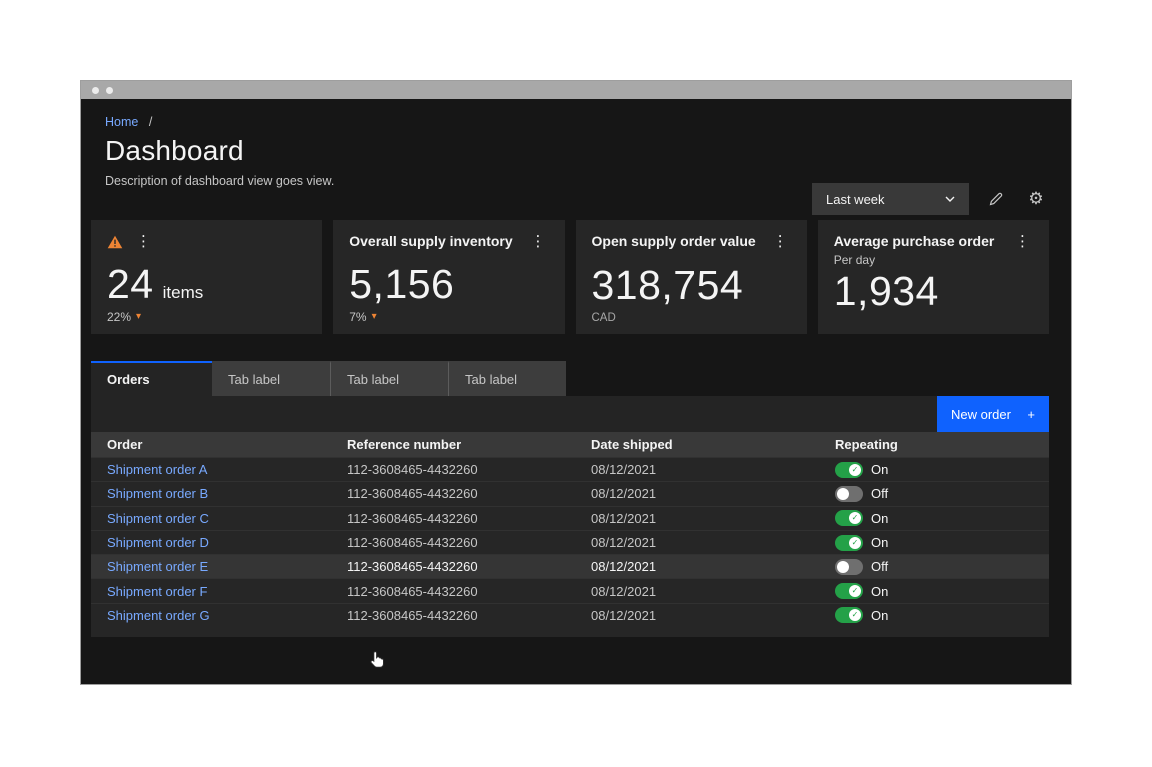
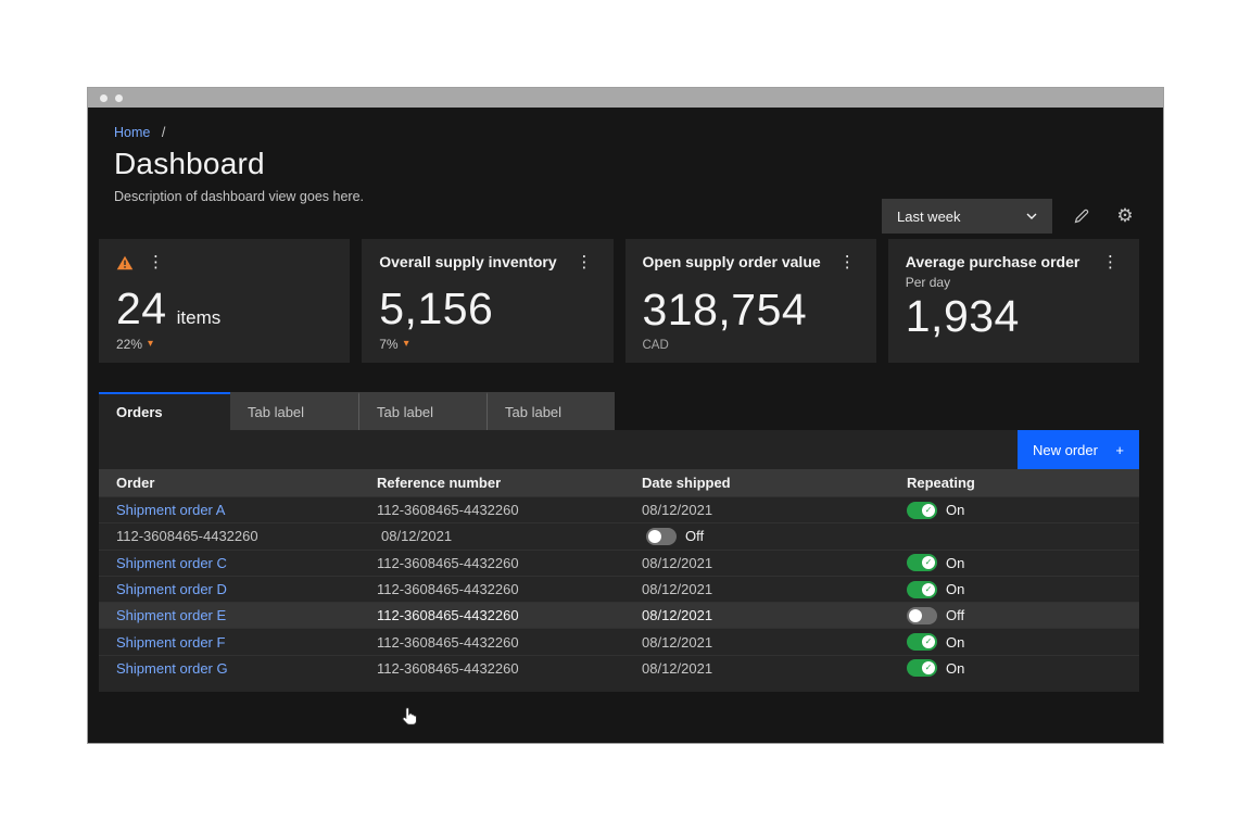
  Home /
  Dashboard
- Description of dashboard view goes view.
+ Description of dashboard view goes here.
  Last week
  ⚙
  ⋮
  24
  items
  22%
  ▾
  Overall supply inventory
  ⋮
  5,156
  7%
  ▾
  Open supply order value
  ⋮
  318,754
  CAD
  Average purchase order
  Per day
  ⋮
  1,934
  Orders
  Tab label
  Tab label
  Tab label
  New order
  +
  Order
  Reference number
  Date shipped
  Repeating
  Shipment order A
  112-3608465-4432260
  08/12/2021
  ✓
  On
- Shipment order B
  112-3608465-4432260
  08/12/2021
  Off
  Shipment order C
  112-3608465-4432260
  08/12/2021
  ✓
  On
  Shipment order D
  112-3608465-4432260
  08/12/2021
  ✓
  On
  Shipment order E
  112-3608465-4432260
  08/12/2021
  Off
  Shipment order F
  112-3608465-4432260
  08/12/2021
  ✓
  On
  Shipment order G
  112-3608465-4432260
  08/12/2021
  ✓
  On
